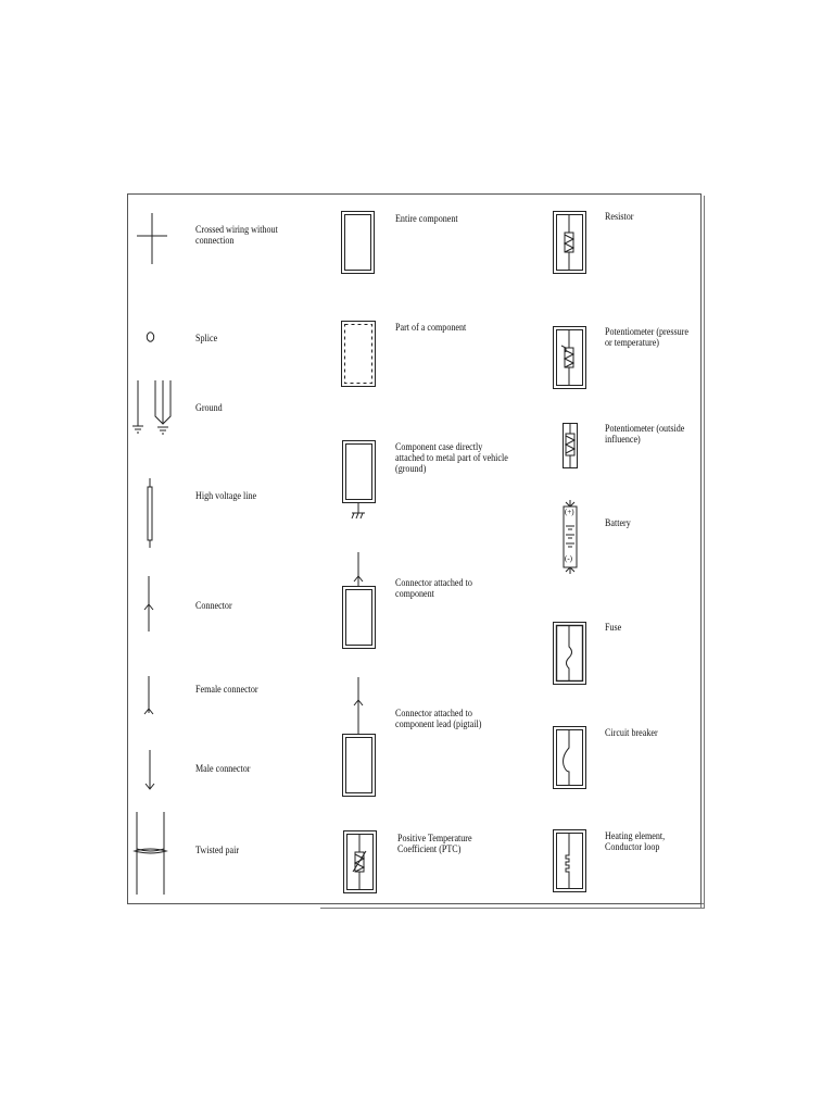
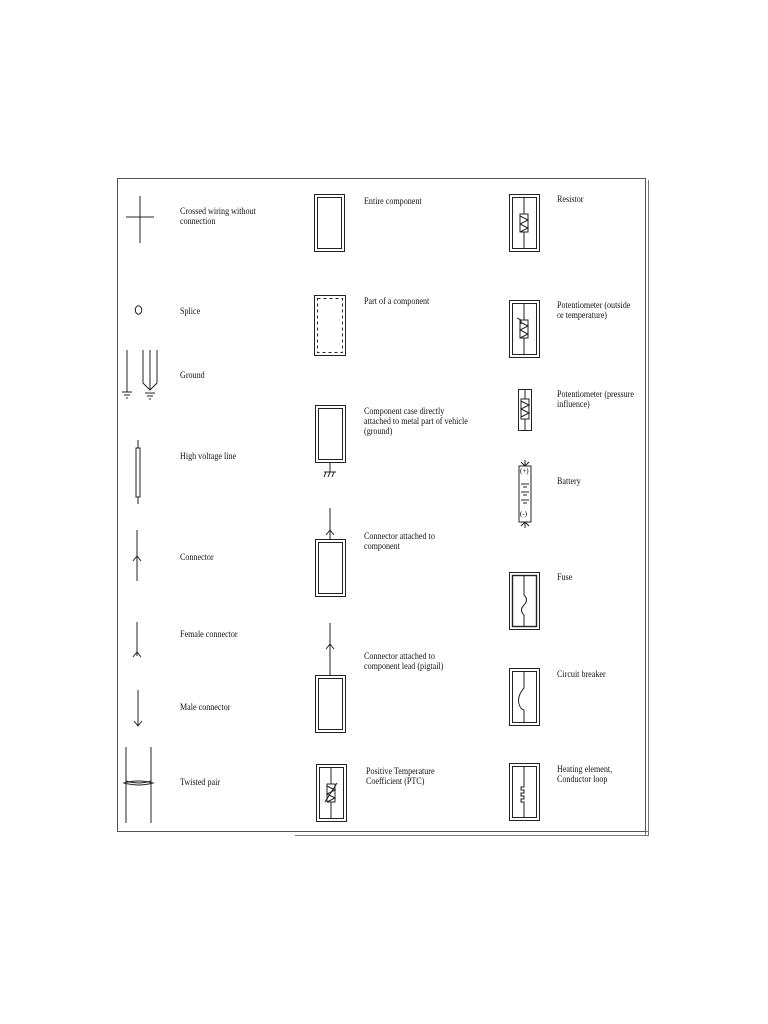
  Crossed wiring without
  connection
  Splice
  Ground
  High voltage line
  Connector
  Female connector
  Male connector
  Twisted pair
  Entire component
  Part of a component
  Component case directly
  attached to metal part of vehicle
  (ground)
  Connector attached to
  component
  Connector attached to
  component lead (pigtail)
  Positive Temperature
  Coefficient (PTC)
  Resistor
- Potentiometer (pressure
+ Potentiometer (outside
  or temperature)
- Potentiometer (outside
+ Potentiometer (pressure
  influence)
  (+)
  (-)
  Battery
  Fuse
  Circuit breaker
  Heating element,
  Conductor loop
